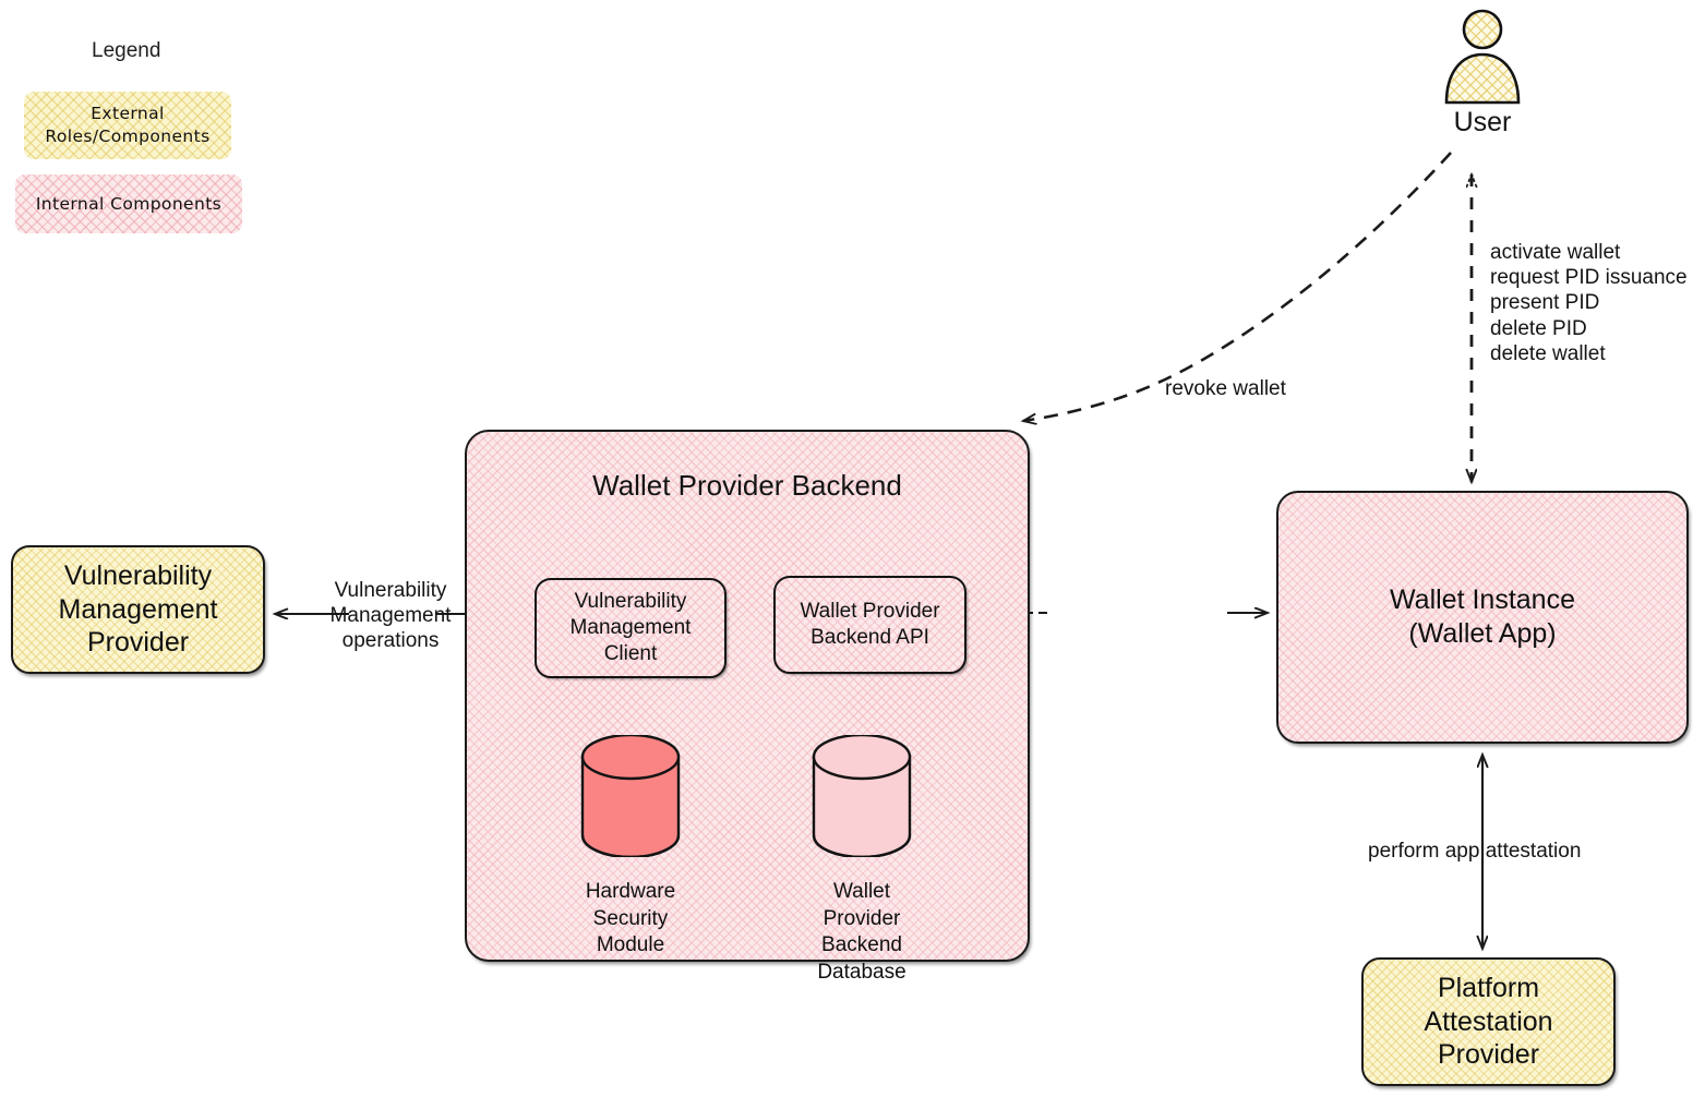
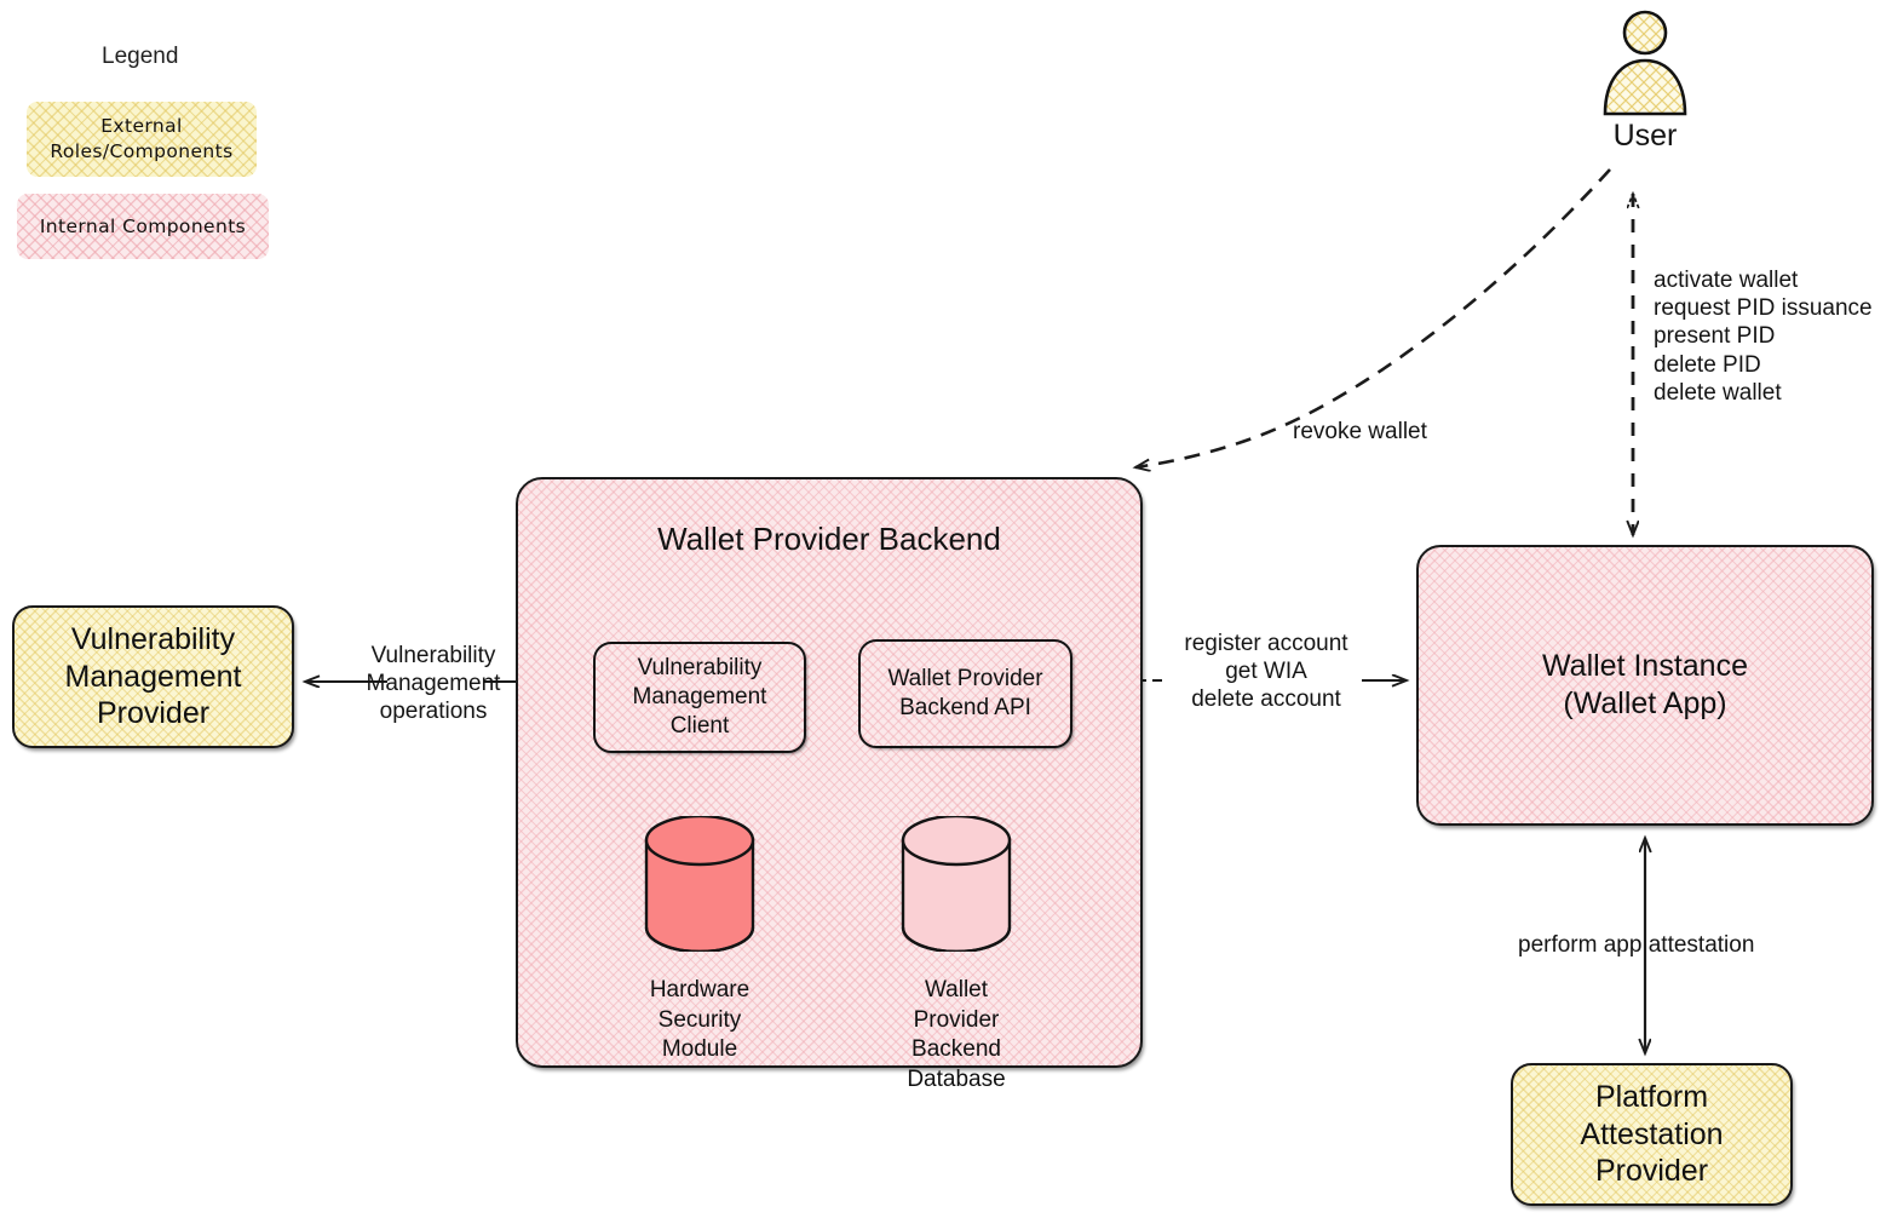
  Legend
  External Roles/Components
  Internal Components
  Vulnerability
  Management
  Provider
  Wallet Provider Backend
  Vulnerability
  Management
  Client
  Wallet Provider
  Backend API
  Hardware Security
  Module
  Wallet Provider
  Backend Database
  User
  Wallet Instance
  (Wallet App)
  Platform
  Attestation
  Provider
  Vulnerability
  Management
  operations
+ register account
+ get WIA
+ delete account
  revoke wallet
  activate wallet
  request PID issuance
  present PID
  delete PID
  delete wallet
  perform app attestation
